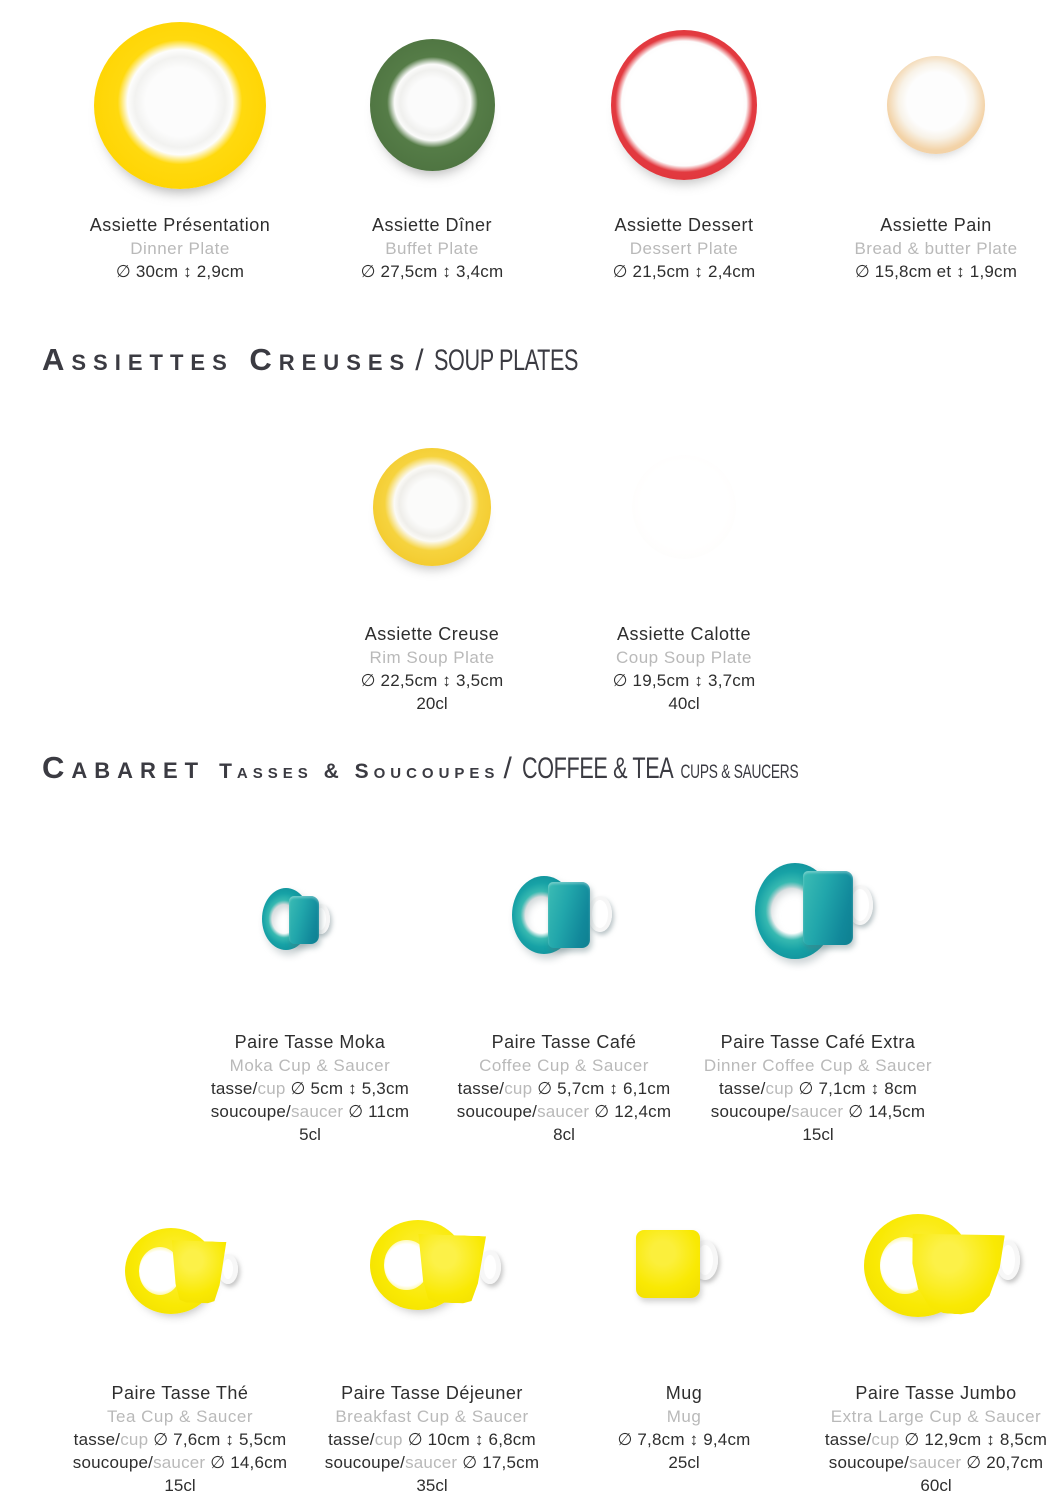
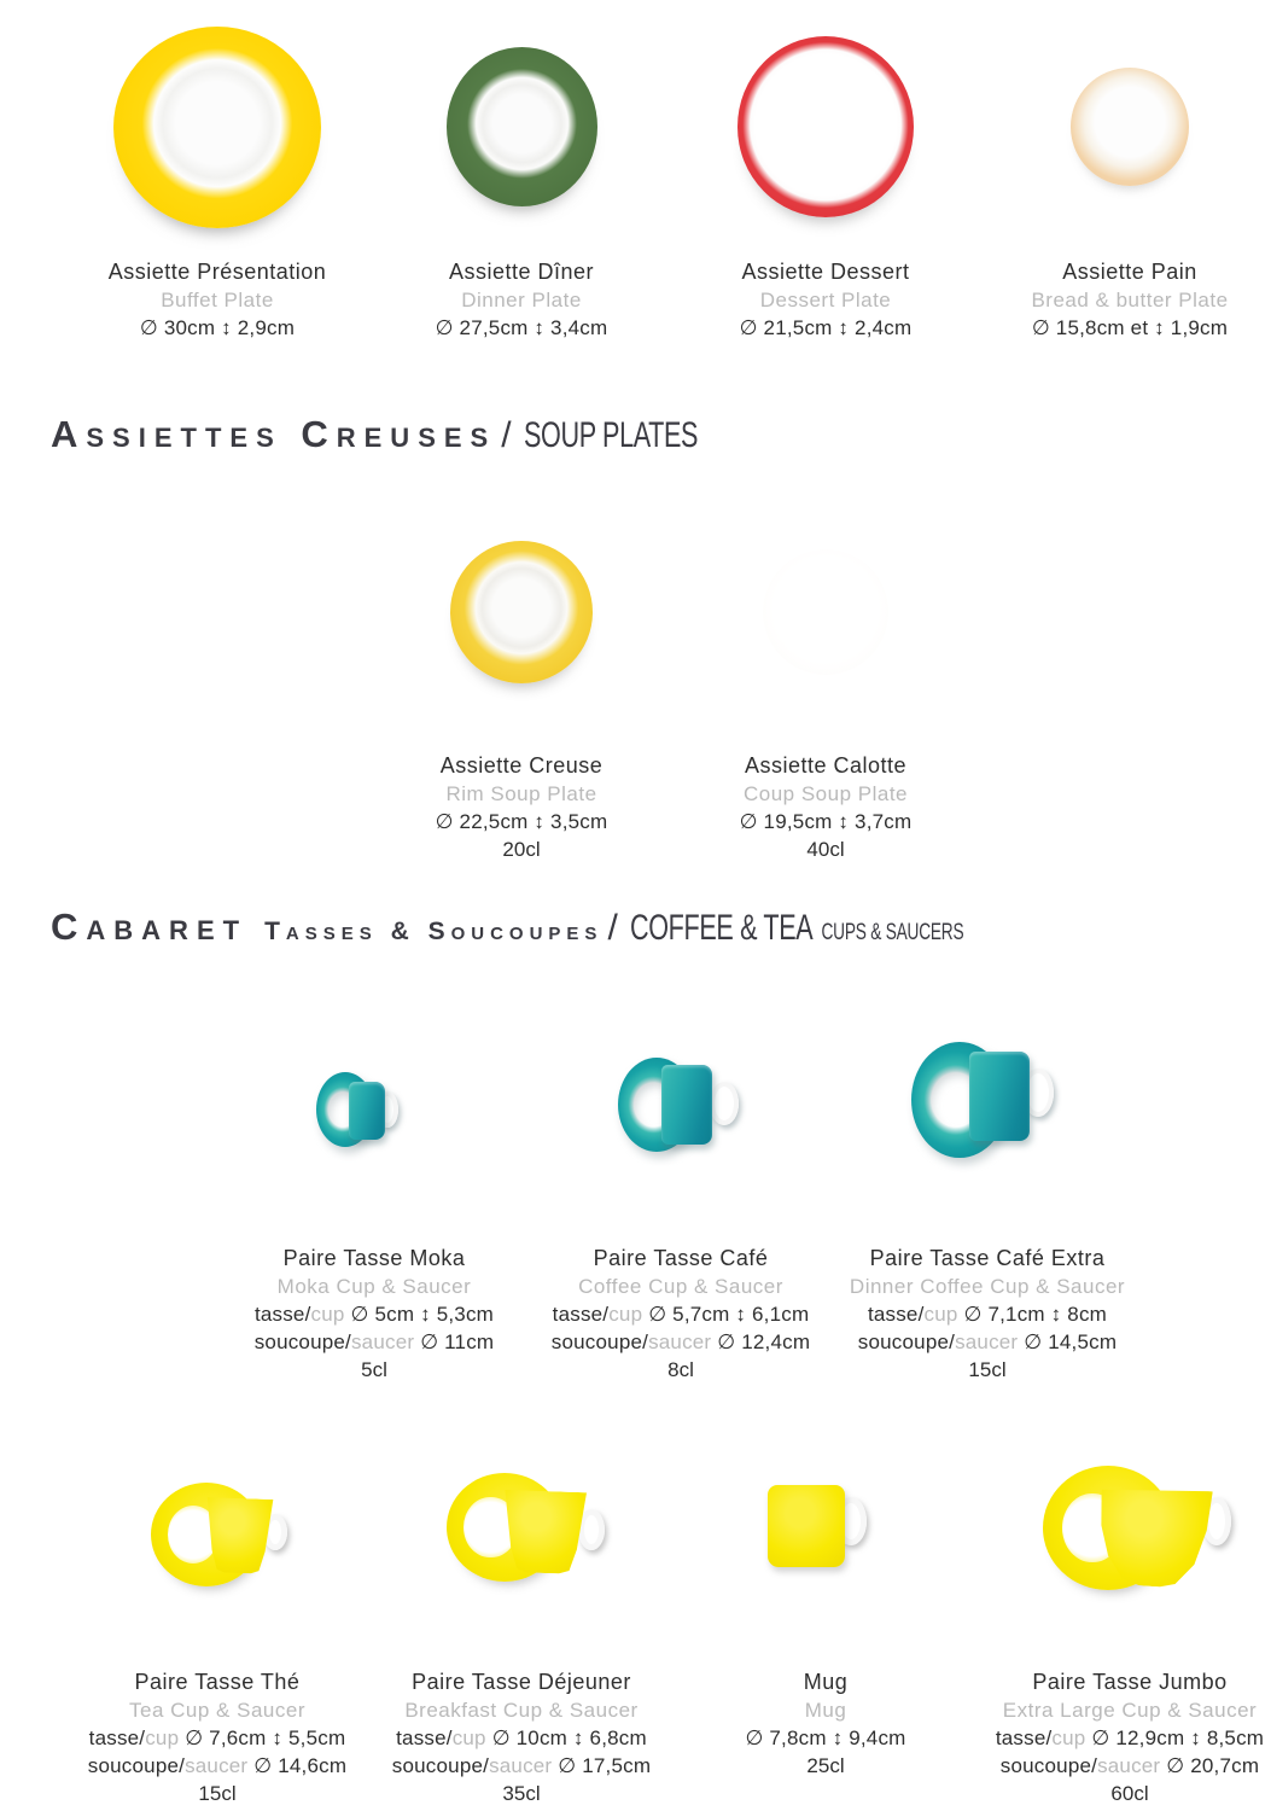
  Assiette Présentation
- Dinner Plate
+ Buffet Plate
  ∅ 30cm ↕ 2,9cm
  Assiette Dîner
- Buffet Plate
+ Dinner Plate
  ∅ 27,5cm ↕ 3,4cm
  Assiette Dessert
  Dessert Plate
  ∅ 21,5cm ↕ 2,4cm
  Assiette Pain
  Bread & butter Plate
  ∅ 15,8cm et ↕ 1,9cm
  Assiettes Creuses
  /
  SOUP PLATES
  Assiette Creuse
  Rim Soup Plate
  ∅ 22,5cm ↕ 3,5cm
  20cl
  Assiette Calotte
  Coup Soup Plate
  ∅ 19,5cm ↕ 3,7cm
  40cl
  Cabaret
  Tasses & Soucoupes
  /
  COFFEE & TEA
  CUPS & SAUCERS
  Paire Tasse Moka
  Moka Cup & Saucer
  tasse/cup ∅ 5cm ↕ 5,3cm
  soucoupe/saucer ∅ 11cm
  5cl
  Paire Tasse Café
  Coffee Cup & Saucer
  tasse/cup ∅ 5,7cm ↕ 6,1cm
  soucoupe/saucer ∅ 12,4cm
  8cl
  Paire Tasse Café Extra
  Dinner Coffee Cup & Saucer
  tasse/cup ∅ 7,1cm ↕ 8cm
  soucoupe/saucer ∅ 14,5cm
  15cl
  Paire Tasse Thé
  Tea Cup & Saucer
  tasse/cup ∅ 7,6cm ↕ 5,5cm
  soucoupe/saucer ∅ 14,6cm
  15cl
  Paire Tasse Déjeuner
  Breakfast Cup & Saucer
  tasse/cup ∅ 10cm ↕ 6,8cm
  soucoupe/saucer ∅ 17,5cm
  35cl
  Mug
  Mug
  ∅ 7,8cm ↕ 9,4cm
  25cl
  Paire Tasse Jumbo
  Extra Large Cup & Saucer
  tasse/cup ∅ 12,9cm ↕ 8,5cm
  soucoupe/saucer ∅ 20,7cm
  60cl
